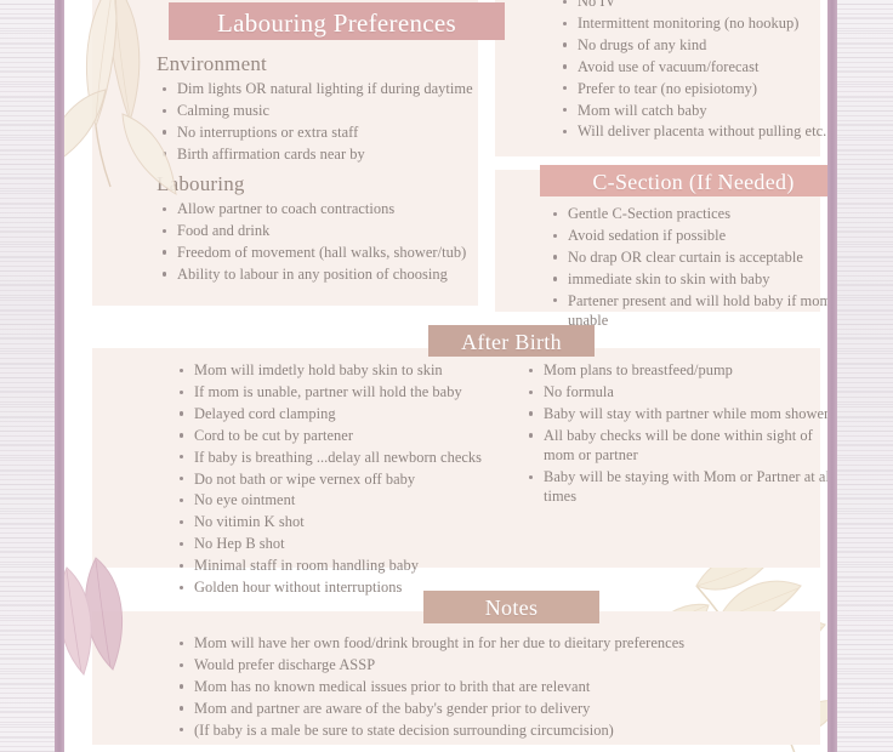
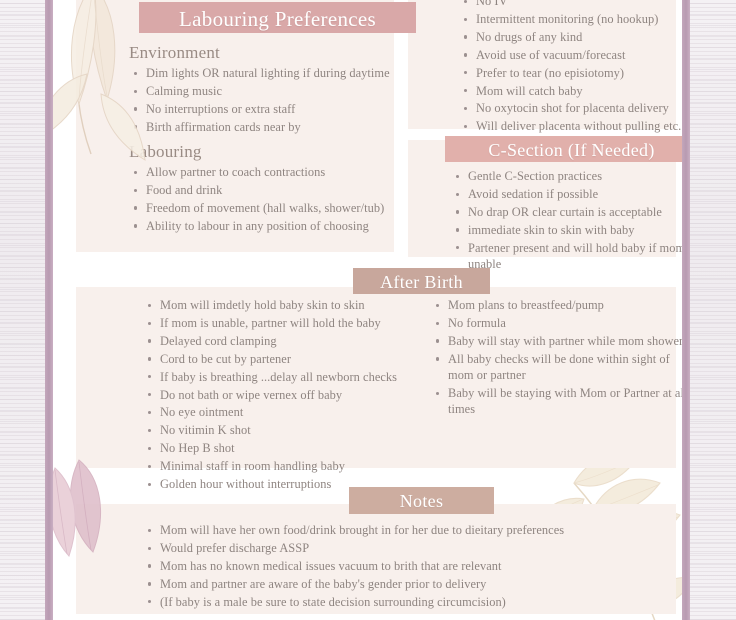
  Labouring Preferences
  C-Section (If Needed)
  After Birth
  Notes
  Environment
  Dim lights OR natural lighting if during daytime
  Calming music
  No interruptions or extra staff
  Birth affirmation cards near by
  Labouring
  Allow partner to coach contractions
  Food and drink
  Freedom of movement (hall walks, shower/tub)
  Ability to labour in any position of choosing
  No IV
  Intermittent monitoring (no hookup)
  No drugs of any kind
  Avoid use of vacuum/forecast
  Prefer to tear (no episiotomy)
  Mom will catch baby
+ No oxytocin shot for placenta delivery
  Will deliver placenta without pulling etc.
  Gentle C-Section practices
  Avoid sedation if possible
  No drap OR clear curtain is acceptable
  immediate skin to skin with baby
  Partener present and will hold baby if mom unable
  Mom will imdetly hold baby skin to skin
  If mom is unable, partner will hold the baby
  Delayed cord clamping
  Cord to be cut by partener
  If baby is breathing ...delay all newborn checks
  Do not bath or wipe vernex off baby
  No eye ointment
  No vitimin K shot
  No Hep B shot
  Minimal staff in room handling baby
  Golden hour without interruptions
  Mom plans to breastfeed/pump
  No formula
  Baby will stay with partner while mom showe
  All baby checks will be done within sight of mom or partner
  Baby will be staying with Mom or Partner at a times
  Mom will have her own food/drink brought in for her due to dieitary preferences
  Would prefer discharge ASSP
- Mom has no known medical issues prior to brith that are relevant
+ Mom has no known medical issues vacuum to brith that are relevant
  Mom and partner are aware of the baby's gender prior to delivery
  (If baby is a male be sure to state decision surrounding circumcision)
